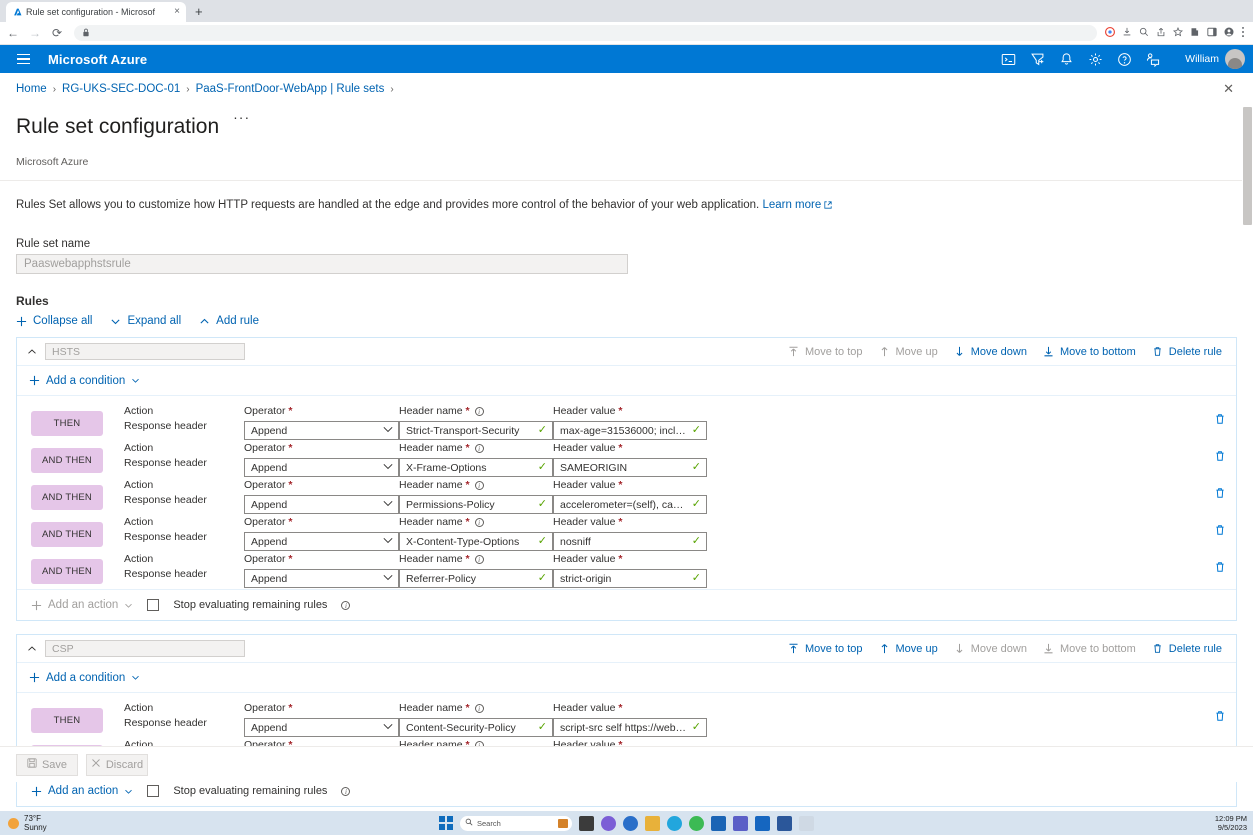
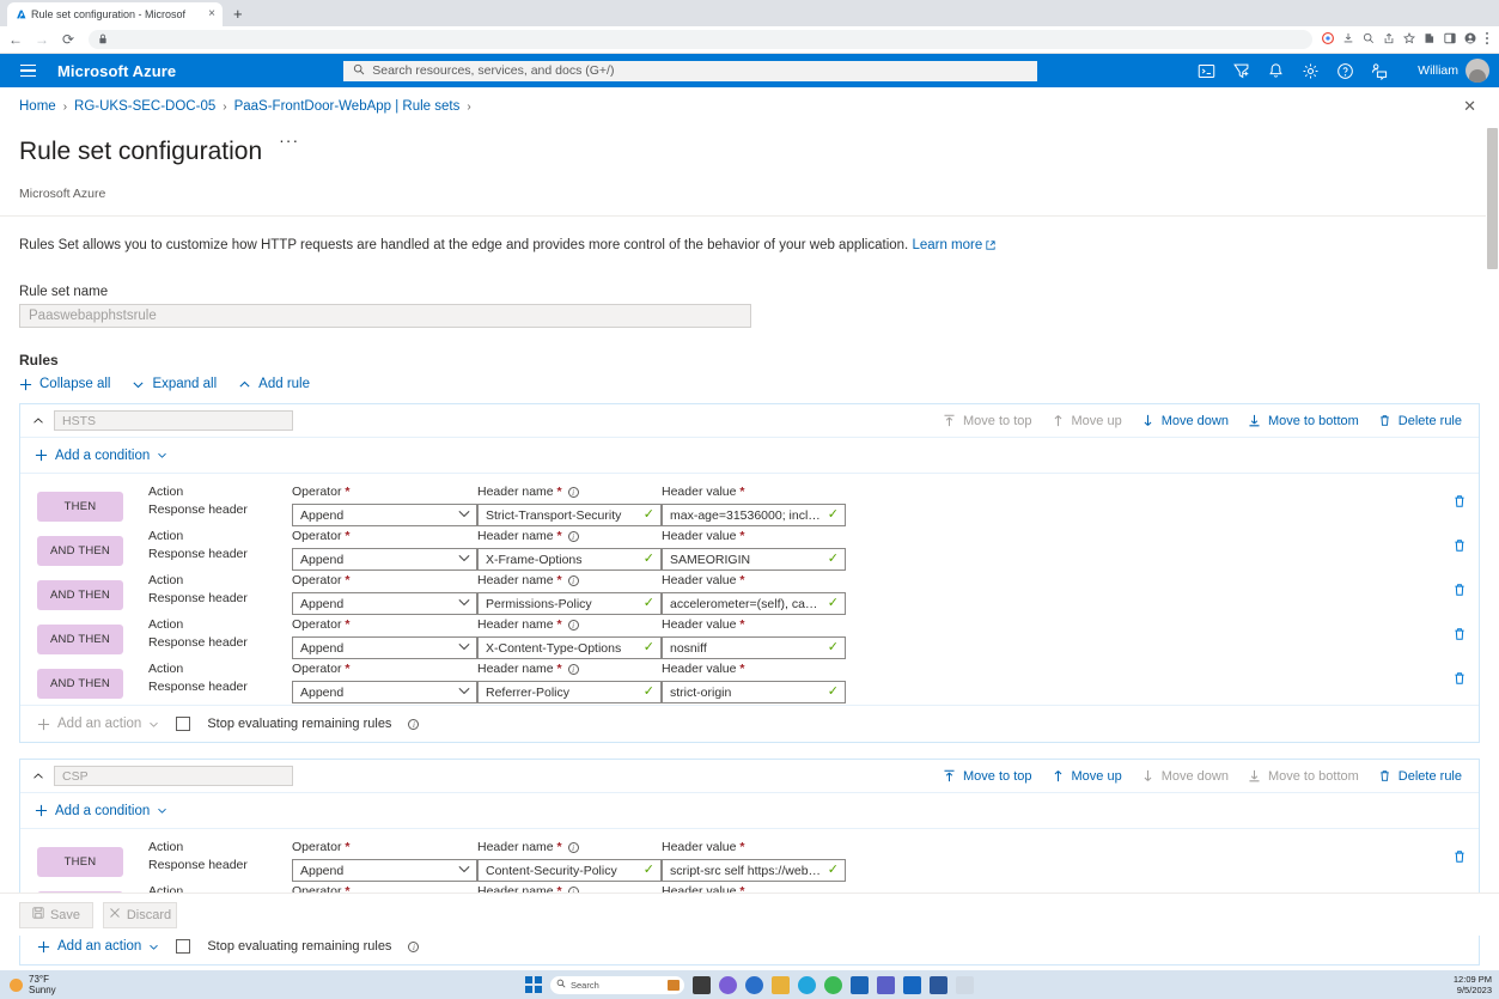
  Rule set configuration - Microsof
  ×
  +
  ←
  →
  ⟳
  Microsoft Azure
+ Search resources, services, and docs (G+/)
  William
  Home
  ›
- RG-UKS-SEC-DOC-01
+ RG-UKS-SEC-DOC-05
  ›
  PaaS-FrontDoor-WebApp | Rule sets
  ›
  Rule set configuration
  ···
  Microsoft Azure
  ✕
  Rules Set allows you to customize how HTTP requests are handled at the edge and provides more control of the behavior of your web application. Learn more
  Rule set name
  Paaswebapphstsrule
  Rules
  Collapse all
  Expand all
  Add rule
  HSTS
  Move to top
  Move up
  Move down
  Move to bottom
  Delete rule
  Add a condition
  THEN
  Action
  Response header
  Operator
  Append
  Header name
  i
  Strict-Transport-Security
  ✓
  Header value
  max-age=31536000; includ
  ✓
  AND THEN
  Action
  Response header
  Operator
  Append
  Header name
  i
  X-Frame-Options
  ✓
  Header value
  SAMEORIGIN
  ✓
  AND THEN
  Action
  Response header
  Operator
  Append
  Header name
  i
  Permissions-Policy
  ✓
  Header value
  accelerometer=(self), came
  ✓
  AND THEN
  Action
  Response header
  Operator
  Append
  Header name
  i
  X-Content-Type-Options
  ✓
  Header value
  nosniff
  ✓
  AND THEN
  Action
  Response header
  Operator
  Append
  Header name
  i
  Referrer-Policy
  ✓
  Header value
  strict-origin
  ✓
  Add an action
  Stop evaluating remaining rules
  i
  CSP
  Move to top
  Move up
  Move down
  Move to bottom
  Delete rule
  Add a condition
  THEN
  Action
  Response header
  Operator
  Append
  Header name
  i
  Content-Security-Policy
  ✓
  Header value
  script-src self https://webap
  ✓
  Add an action
  Stop evaluating remaining rules
  i
  Save
  Discard
  73°F
  Sunny
  Search
  12:09 PM
  9/5/2023
